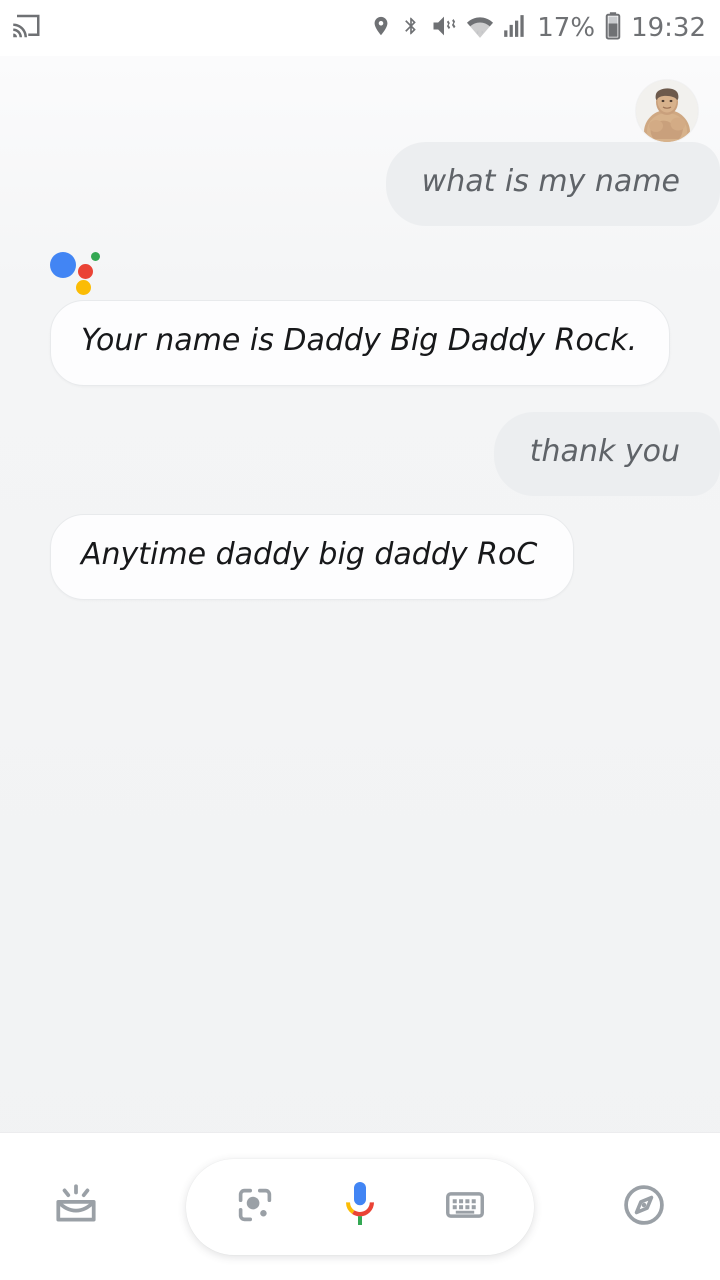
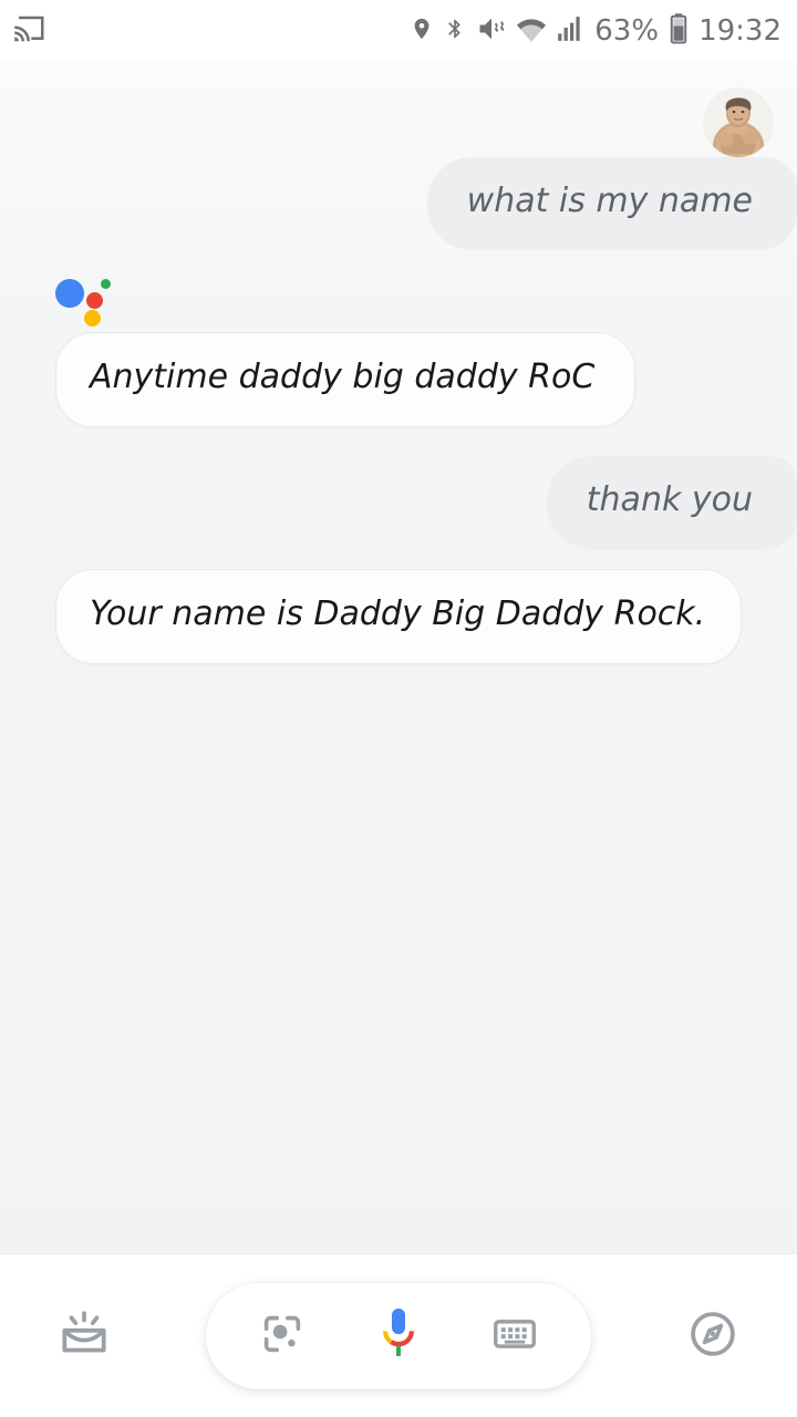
- 17%
+ 63%
  19:32
  what is my name
- Your name is Daddy Big Daddy Rock.
+ Anytime daddy big daddy RoC
  thank you
- Anytime daddy big daddy RoC
+ Your name is Daddy Big Daddy Rock.
